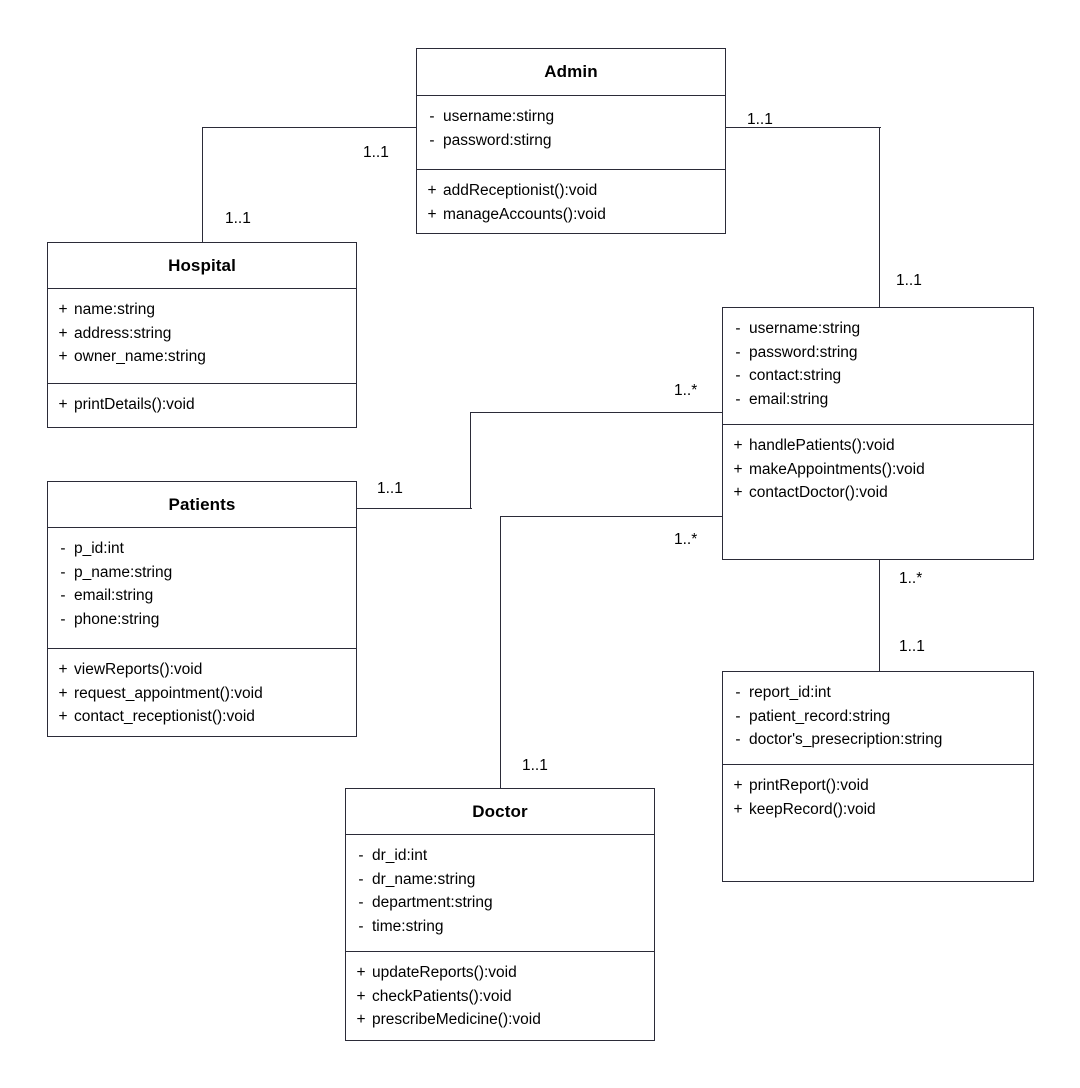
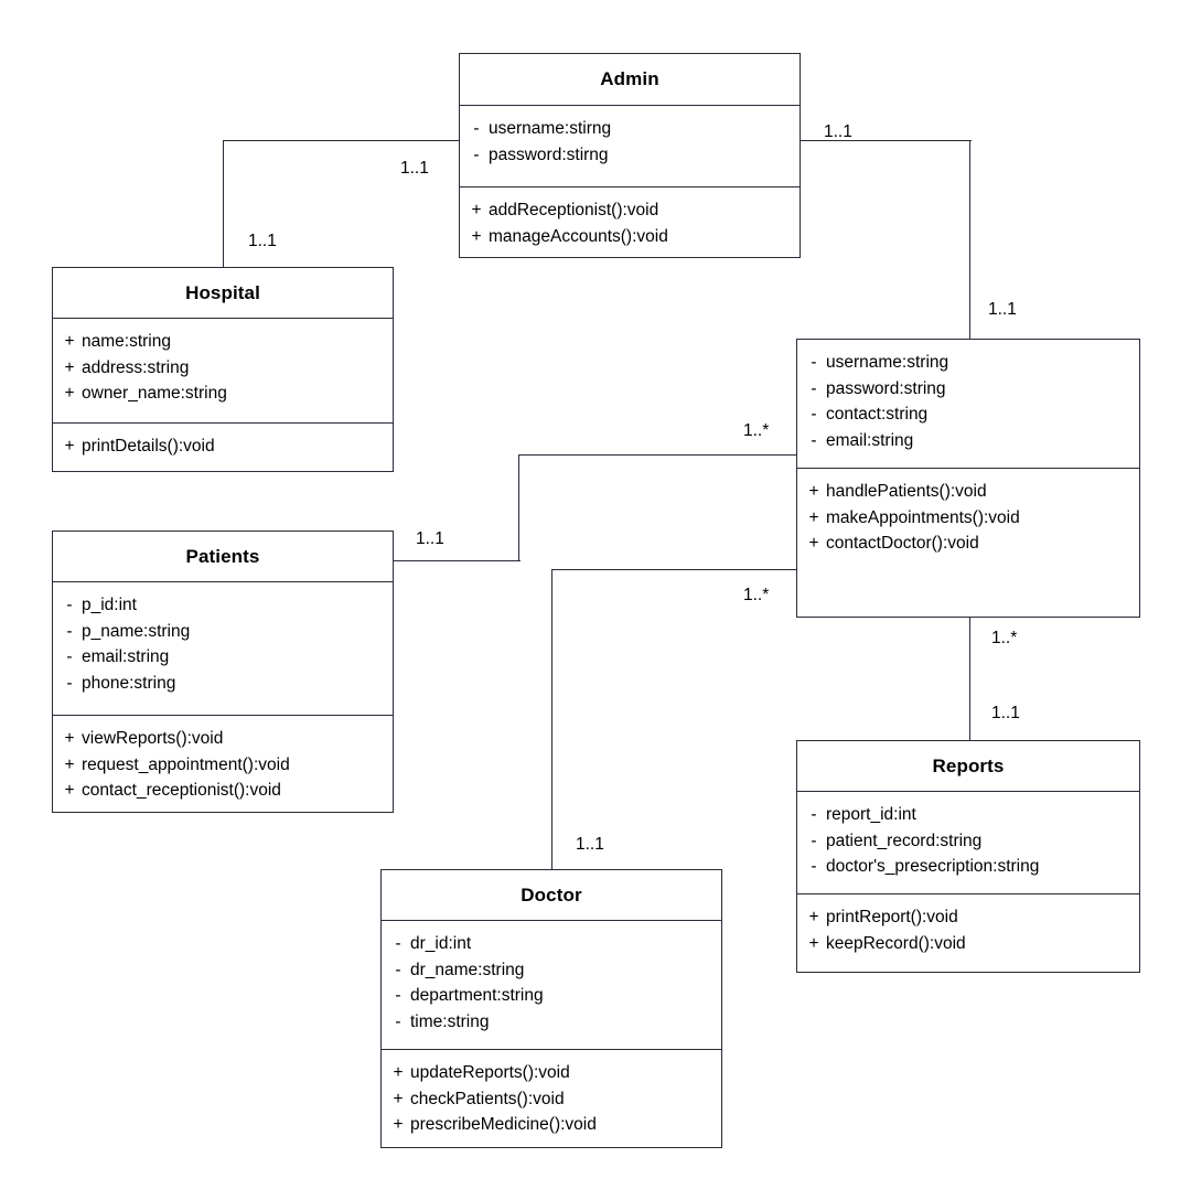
  1..1
  1..1
  1..1
  1..1
  1..*
  1..1
  1..*
  1..1
  1..*
  1..1
  Admin
  -
  username:stirng
  -
  password:stirng
  +
  addReceptionist():void
  +
  manageAccounts():void
  Hospital
  +
  name:string
  +
  address:string
  +
  owner_name:string
  +
  printDetails():void
  Patients
  -
  p_id:int
  -
  p_name:string
  -
  email:string
  -
  phone:string
  +
  viewReports():void
  +
  request_appointment():void
  +
  contact_receptionist():void
  -
  username:string
  -
  password:string
  -
  contact:string
  -
  email:string
  +
  handlePatients():void
  +
  makeAppointments():void
  +
  contactDoctor():void
+ Reports
  -
  report_id:int
  -
  patient_record:string
  -
  doctor's_presecription:string
  +
  printReport():void
  +
  keepRecord():void
  Doctor
  -
  dr_id:int
  -
  dr_name:string
  -
  department:string
  -
  time:string
  +
  updateReports():void
  +
  checkPatients():void
  +
  prescribeMedicine():void
